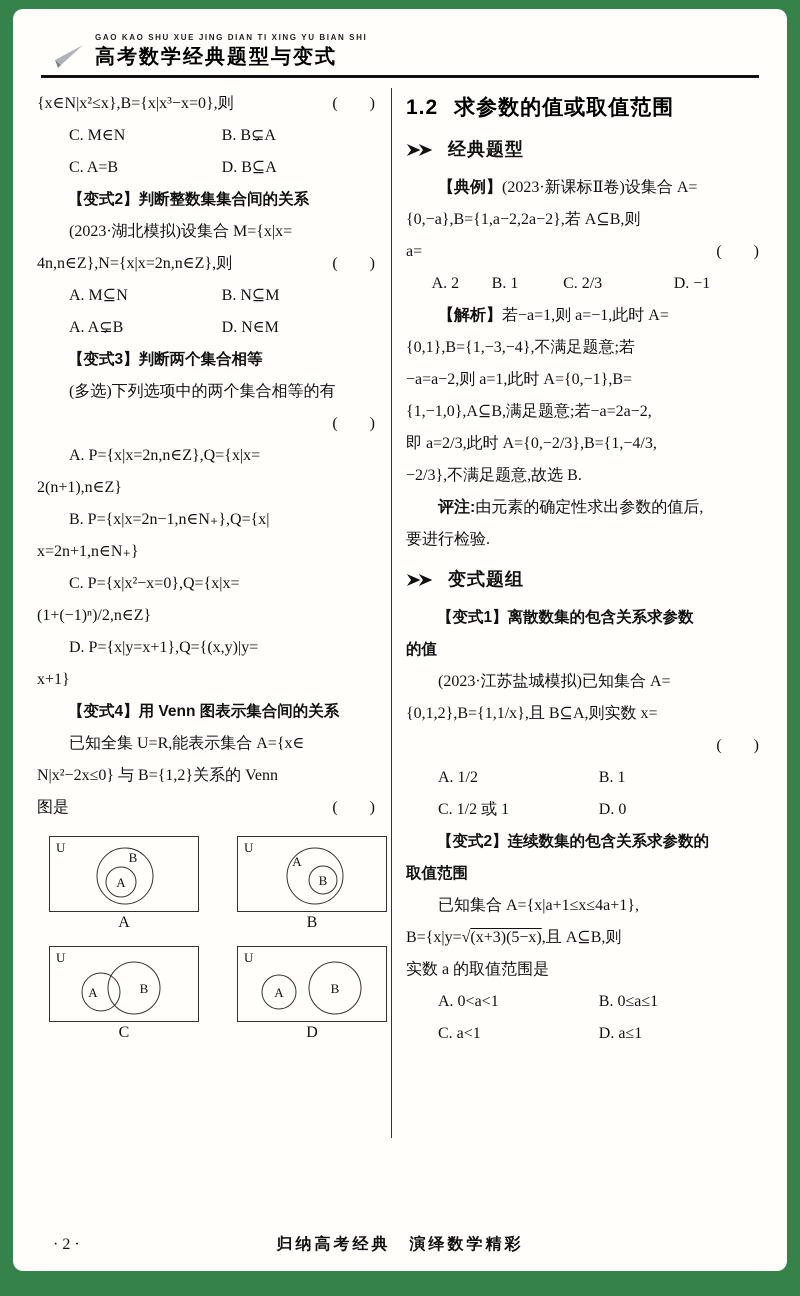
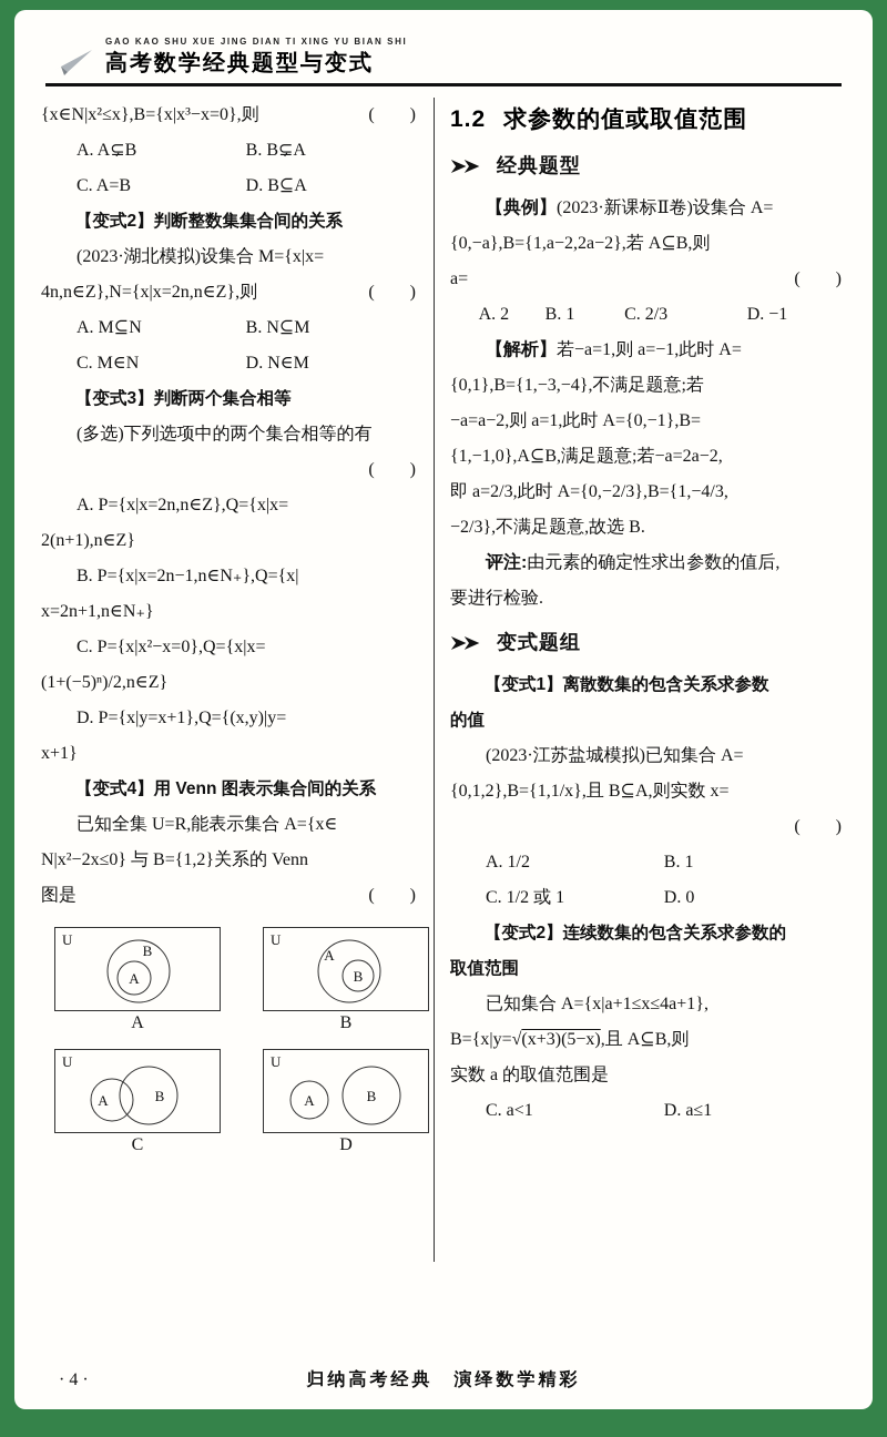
  GAO KAO SHU XUE JING DIAN TI XING YU BIAN SHI
  高考数学经典题型与变式
  {x∈N|x²≤x},B={x|x³−x=0},则
  ( )
- C. M∈N
+ A. A⊊B
  B. B⊊A
  C. A=B
  D. B⊆A
  【变式2】判断整数集集合间的关系
  (2023·湖北模拟)设集合 M={x|x=
  4n,n∈Z},N={x|x=2n,n∈Z},则
  ( )
  A. M⊆N
  B. N⊆M
- A. A⊊B
+ C. M∈N
  D. N∈M
  【变式3】判断两个集合相等
  (多选)下列选项中的两个集合相等的有
  ( )
  A. P={x|x=2n,n∈Z},Q={x|x=
  2(n+1),n∈Z}
  B. P={x|x=2n−1,n∈N₊},Q={x|
  x=2n+1,n∈N₊}
  C. P={x|x²−x=0},Q={x|x=
- (1+(−1)ⁿ)/2,n∈Z}
+ (1+(−5)ⁿ)/2,n∈Z}
  D. P={x|y=x+1},Q={(x,y)|y=
  x+1}
  【变式4】用 Venn 图表示集合间的关系
  已知全集 U=R,能表示集合 A={x∈
  N|x²−2x≤0} 与 B={1,2}关系的 Venn
  图是
  ( )
  U
  B
  A
  A
  U
  A
  B
  B
  U
  A
  B
  C
  U
  A
  B
  D
  1.2
  求参数的值或取值范围
  经典题型
  【典例】(2023·新课标Ⅱ卷)设集合 A=
  {0,−a},B={1,a−2,2a−2},若 A⊆B,则
  a=
  ( )
  A. 2
  B. 1
  C. 2/3
  D. −1
  【解析】若−a=1,则 a=−1,此时 A=
  {0,1},B={1,−3,−4},不满足题意;若
  −a=a−2,则 a=1,此时 A={0,−1},B=
  {1,−1,0},A⊆B,满足题意;若−a=2a−2,
  即 a=2/3,此时 A={0,−2/3},B={1,−4/3,
  −2/3},不满足题意,故选 B.
  评注:由元素的确定性求出参数的值后,
  要进行检验.
  变式题组
  【变式1】离散数集的包含关系求参数
  的值
  (2023·江苏盐城模拟)已知集合 A=
  {0,1,2},B={1,1/x},且 B⊆A,则实数 x=
  ( )
  A. 1/2
  B. 1
  C. 1/2 或 1
  D. 0
  【变式2】连续数集的包含关系求参数的
  取值范围
  已知集合 A={x|a+1≤x≤4a+1},
  B={x|y=√(x+3)(5−x),且 A⊆B,则
  实数 a 的取值范围是
- A. 0<a<1
- B. 0≤a≤1
  C. a<1
  D. a≤1
- · 2 ·
+ · 4 ·
  归纳高考经典 演绎数学精彩
